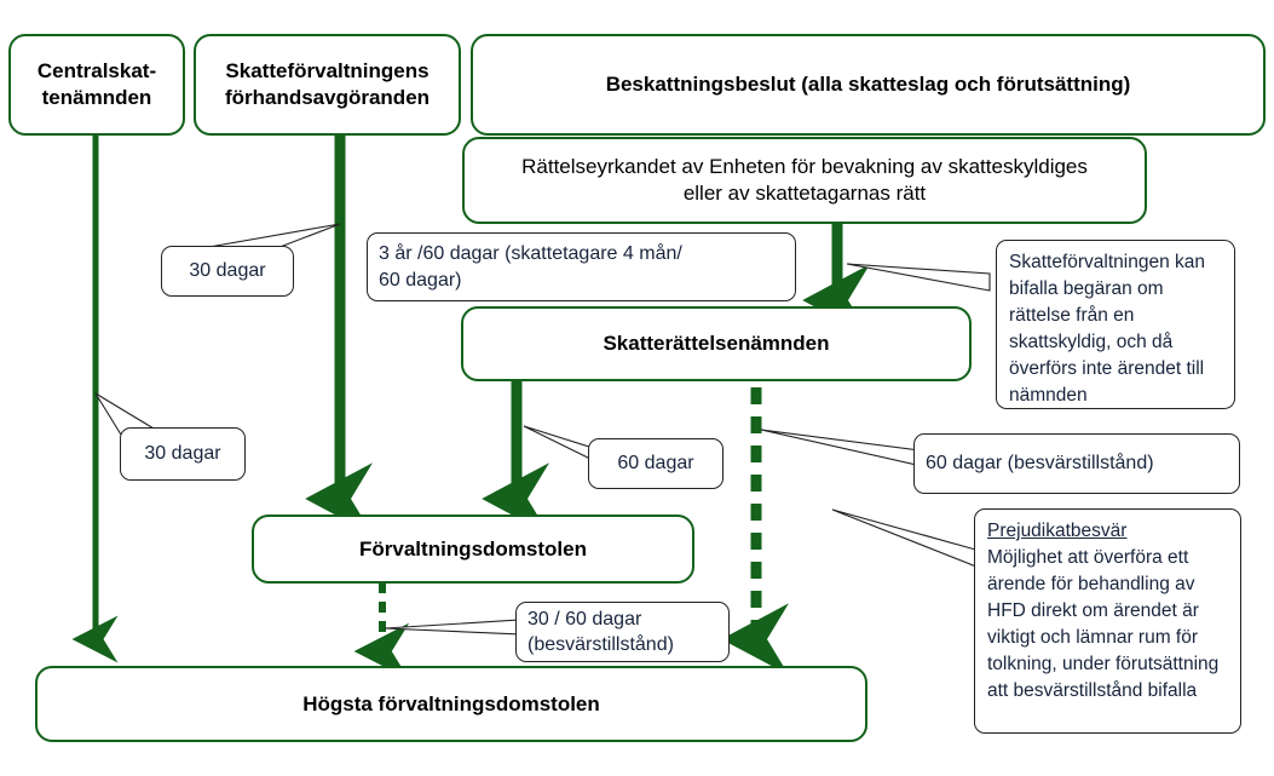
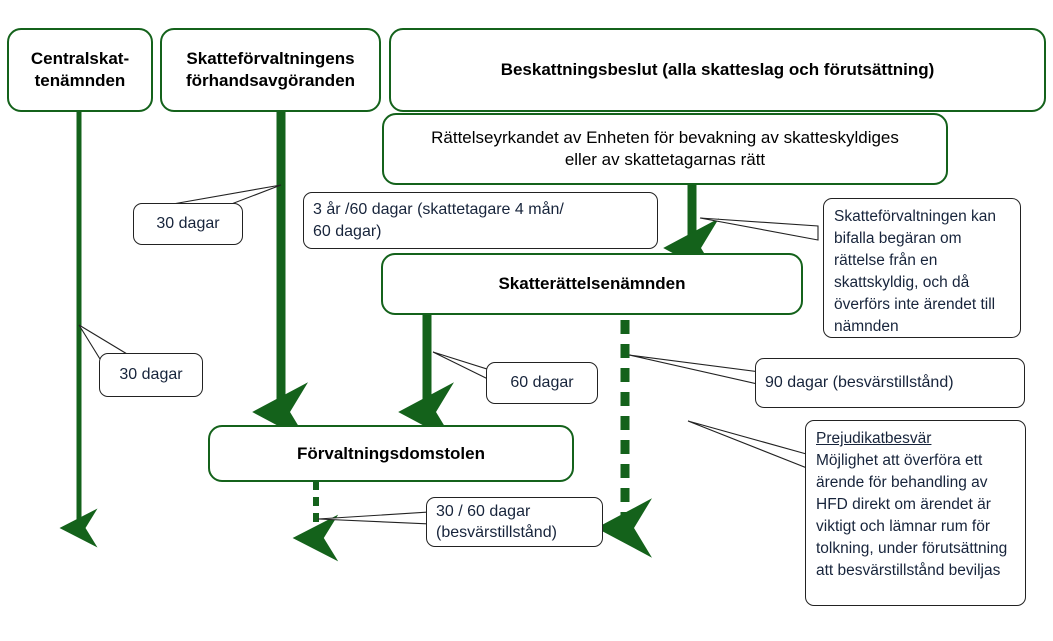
  Centralskat-
  tenämnden
  Skatteförvaltningens
  förhandsavgöranden
  Beskattningsbeslut (alla skatteslag och förutsättning)
  Rättelseyrkandet av Enheten för bevakning av skatteskyldiges
  eller av skattetagarnas rätt
  Skatterättelsenämnden
  Förvaltningsdomstolen
- Högsta förvaltningsdomstolen
  30 dagar
  3 år /60 dagar (skattetagare 4 mån/
  60 dagar)
  Skatteförvaltningen kan bifalla begäran om rättelse från en skattskyldig, och då överförs inte ärendet till nämnden
  30 dagar
  60 dagar
- 60 dagar (besvärstillstånd)
+ 90 dagar (besvärstillstånd)
  Prejudikatbesvär
- Möjlighet att överföra ett ärende för behandling av HFD direkt om ärendet är viktigt och lämnar rum för tolkning, under förutsättning att besvärstillstånd bifalla
+ Möjlighet att överföra ett ärende för behandling av HFD direkt om ärendet är viktigt och lämnar rum för tolkning, under förutsättning att besvärstillstånd beviljas
  30 / 60 dagar
  (besvärstillstånd)
